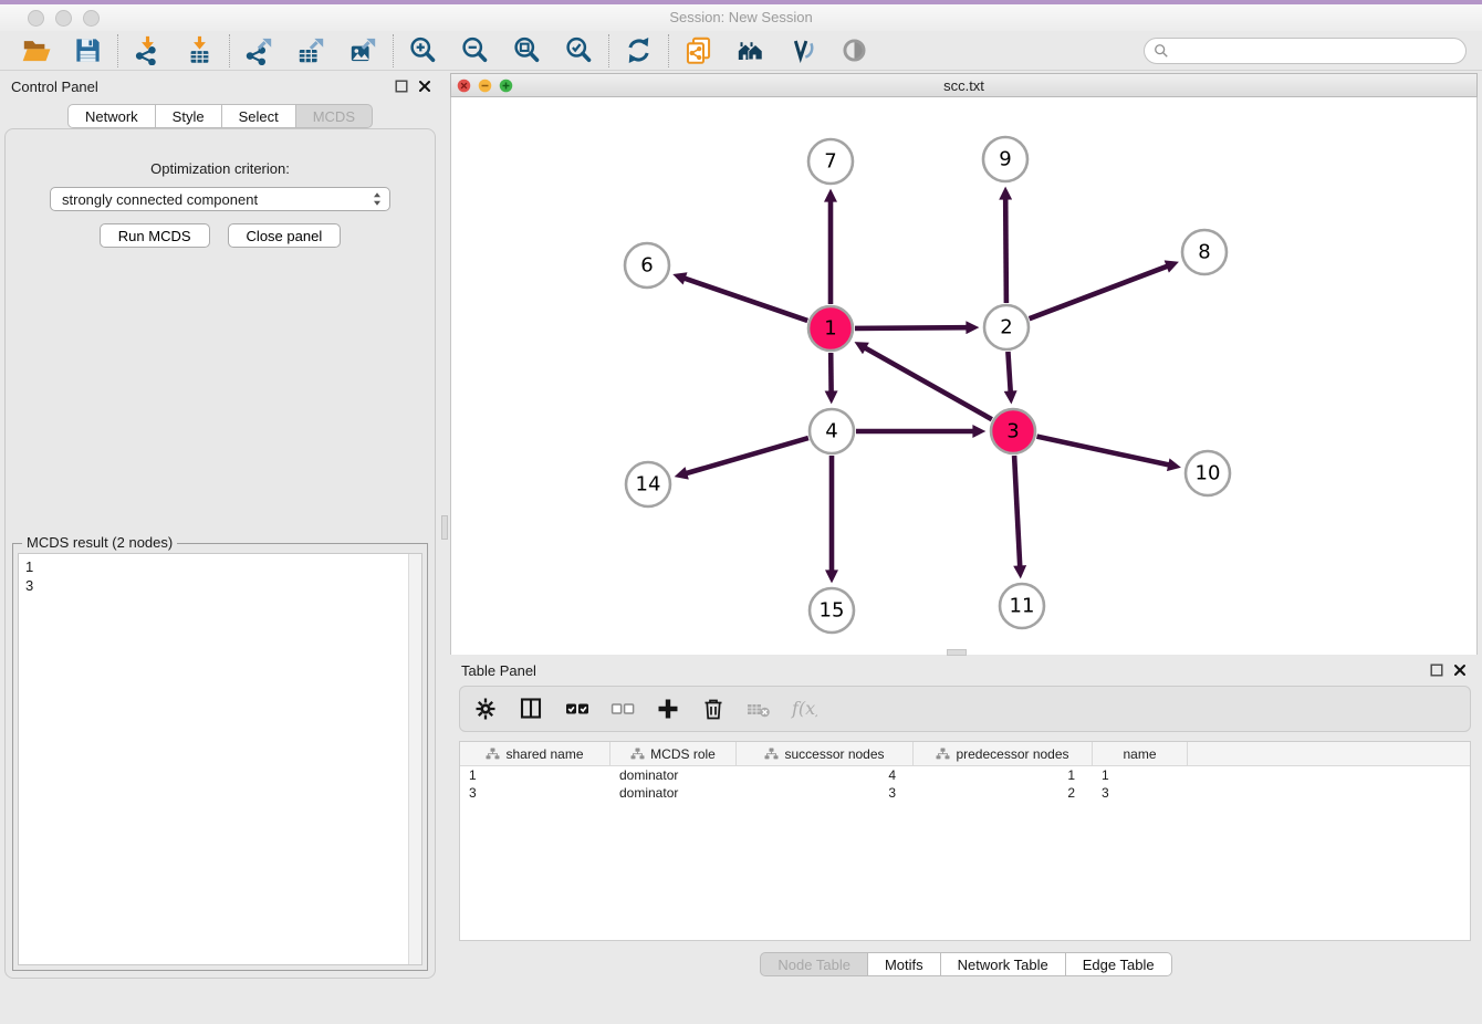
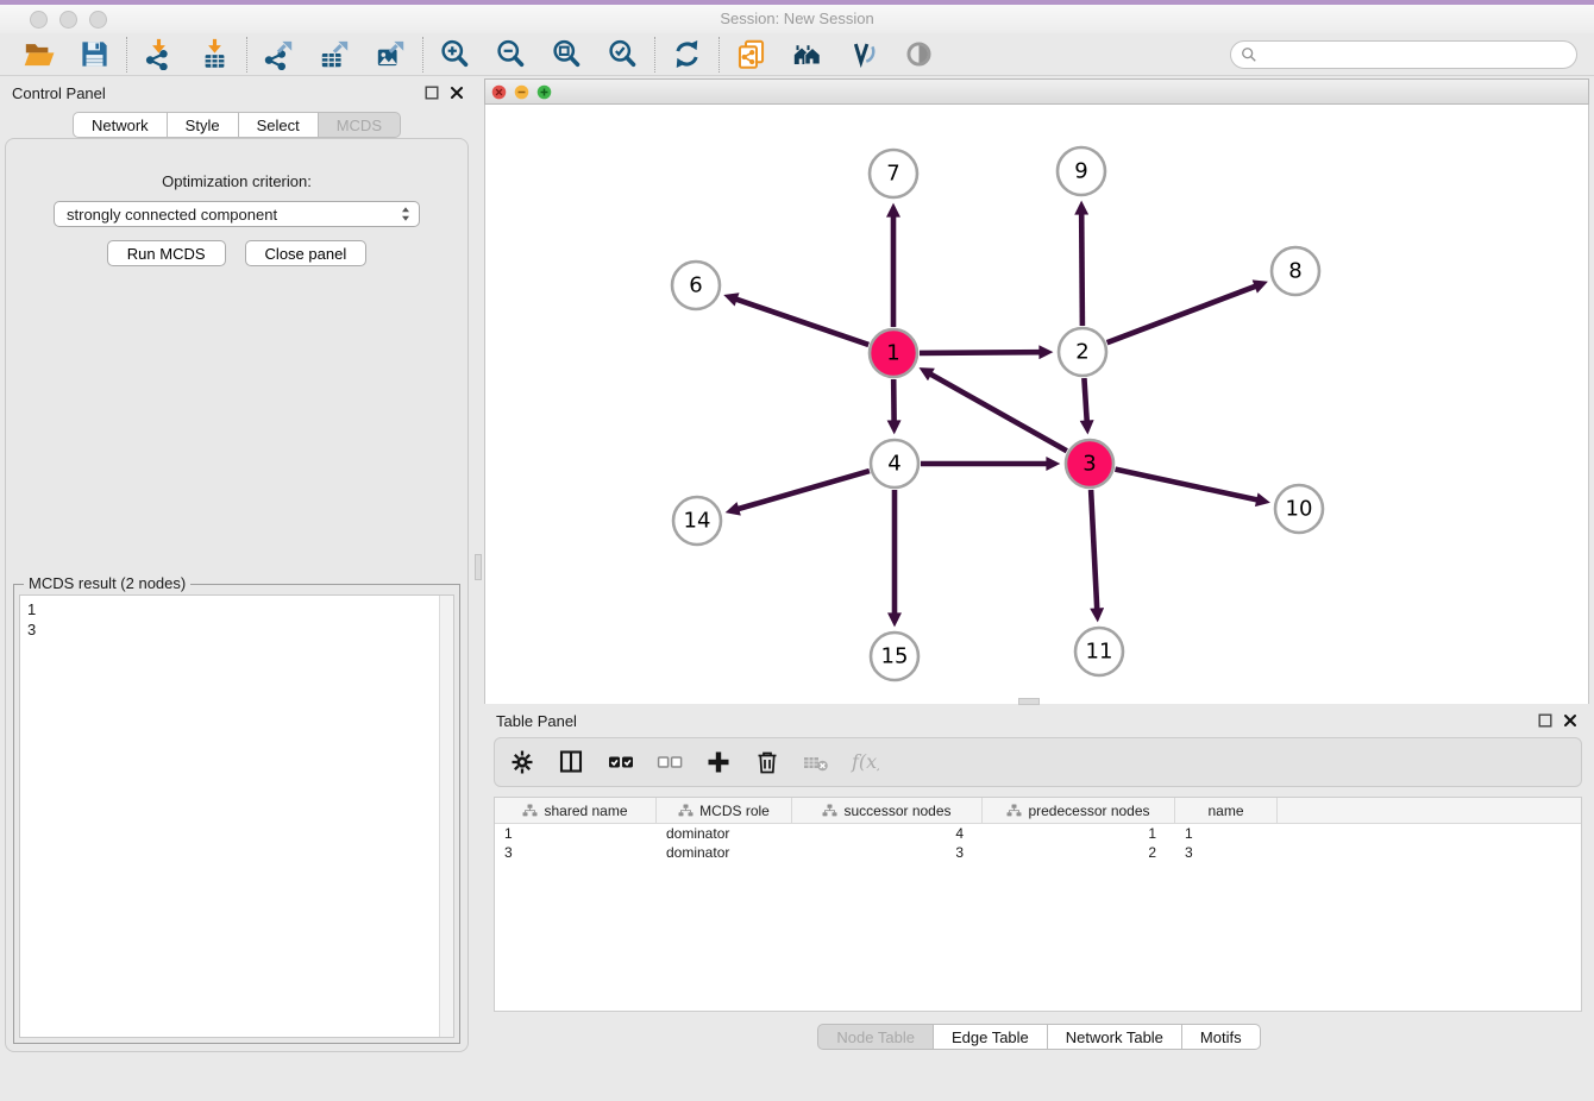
  Session: New Session
  Control Panel
  Network
  Style
  Select
  MCDS
  Optimization criterion:
  strongly connected component
  Run MCDS
  Close panel
  MCDS result (2 nodes)
  1
  3
- scc.txt
  7
  9
  6
  8
  1
  2
  4
  3
  14
  10
  15
  11
  Table Panel
  f(x
  shared name
  MCDS role
  successor nodes
  predecessor nodes
  name
  1
  dominator
  4
  1
  1
  3
  dominator
  3
  2
  3
  Node Table
- Motifs
+ Edge Table
  Network Table
- Edge Table
+ Motifs
